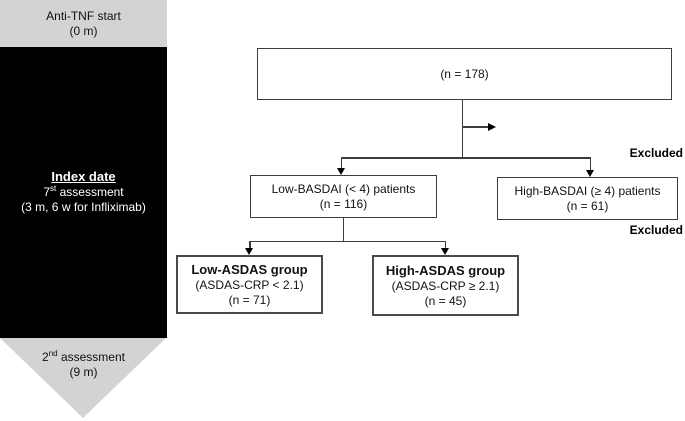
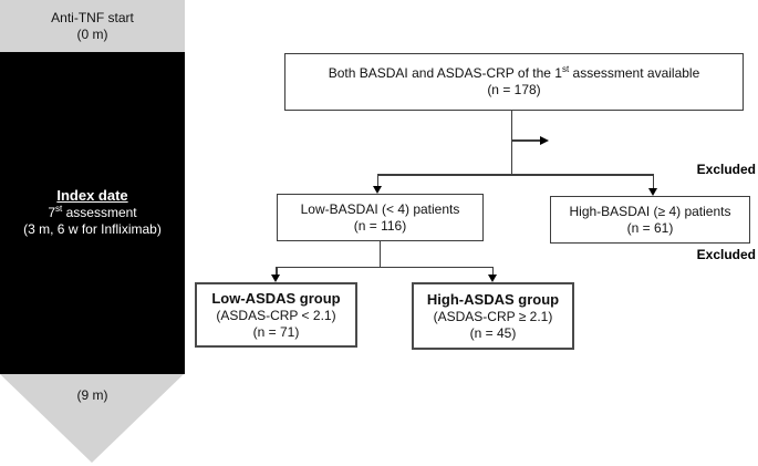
  Anti-TNF start
  (0 m)
  Index date
  7st assessment
  (3 m, 6 w for Infliximab)
- 2nd assessment
  (9 m)
+ Both BASDAI and ASDAS-CRP of the 1st assessment available
  (n = 178)
  Excluded
  Low-BASDAI (< 4) patients
  (n = 116)
  High-BASDAI (≥ 4) patients
  (n = 61)
  Excluded
  Low-ASDAS group
  (ASDAS-CRP < 2.1)
  (n = 71)
  High-ASDAS group
  (ASDAS-CRP ≥ 2.1)
  (n = 45)
